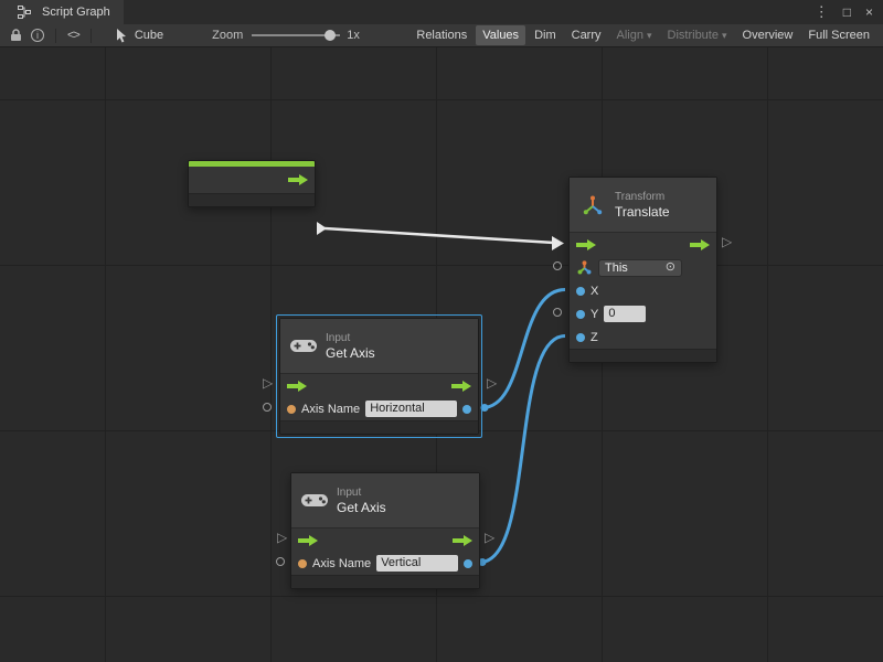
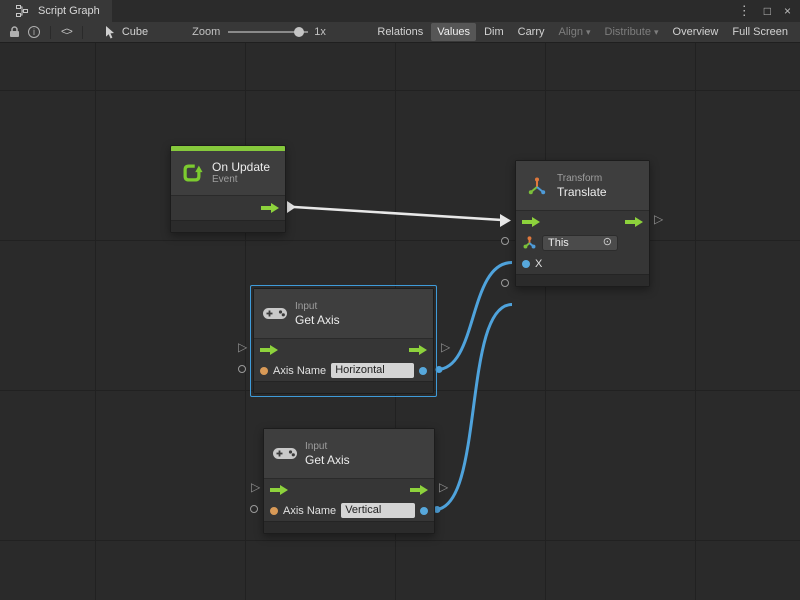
  Script Graph
  ⋮
  □
  ×
  i
  <>
  Cube
  Zoom
  1x
  Relations
  Values
  Dim
  Carry
  Align
  ▾
  Distribute
  ▾
  Overview
  Full Screen
+ On Update
+ Event
  Transform
  Translate
  This
  ⊙
  X
- Y
- 0
- Z
  ▷
  Input
  Get Axis
  Axis Name
  Horizontal
  ▷
  ▷
  Input
  Get Axis
  Axis Name
  Vertical
  ▷
  ▷
